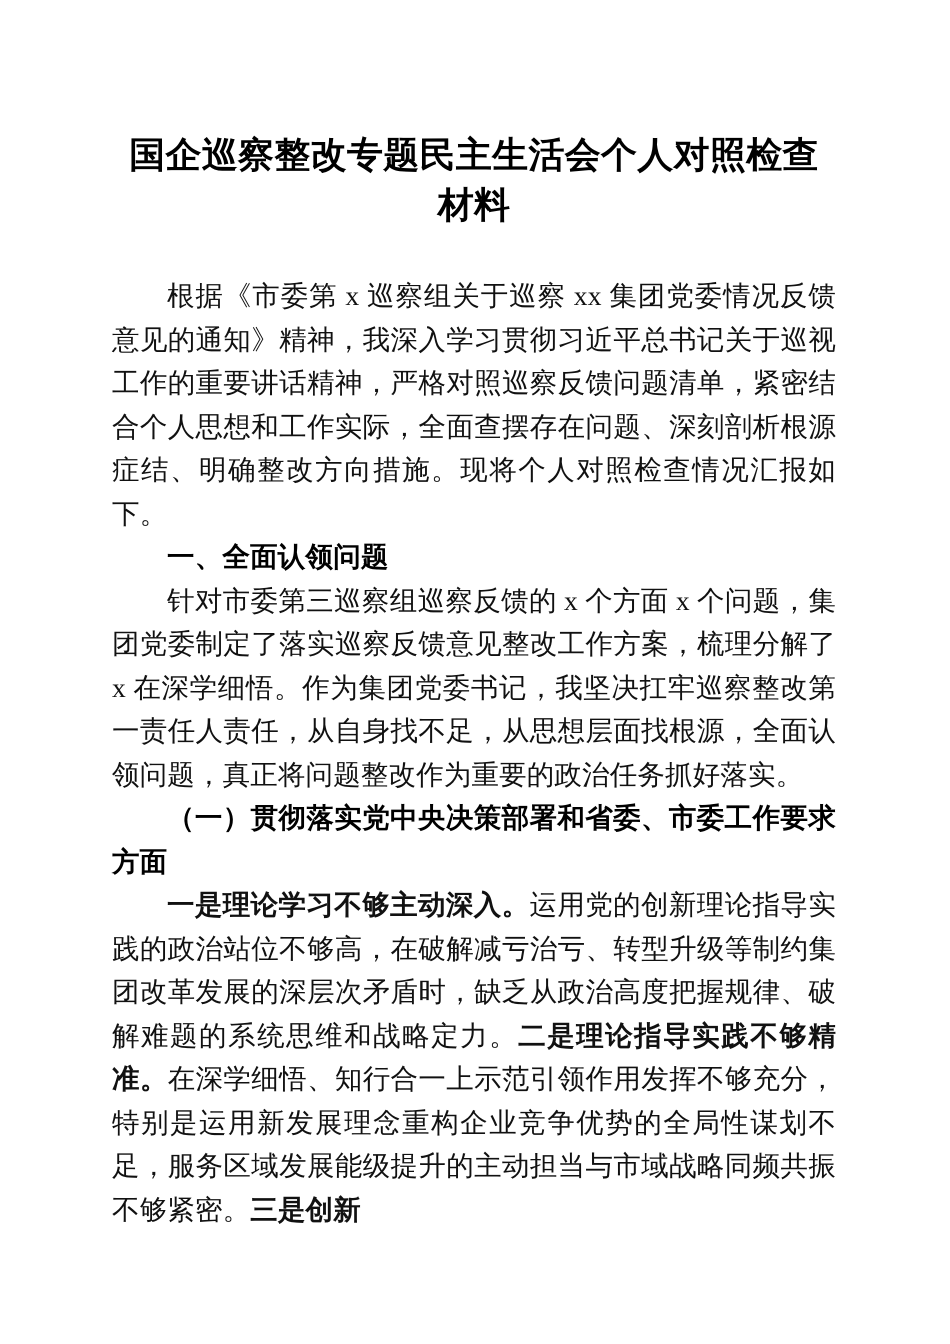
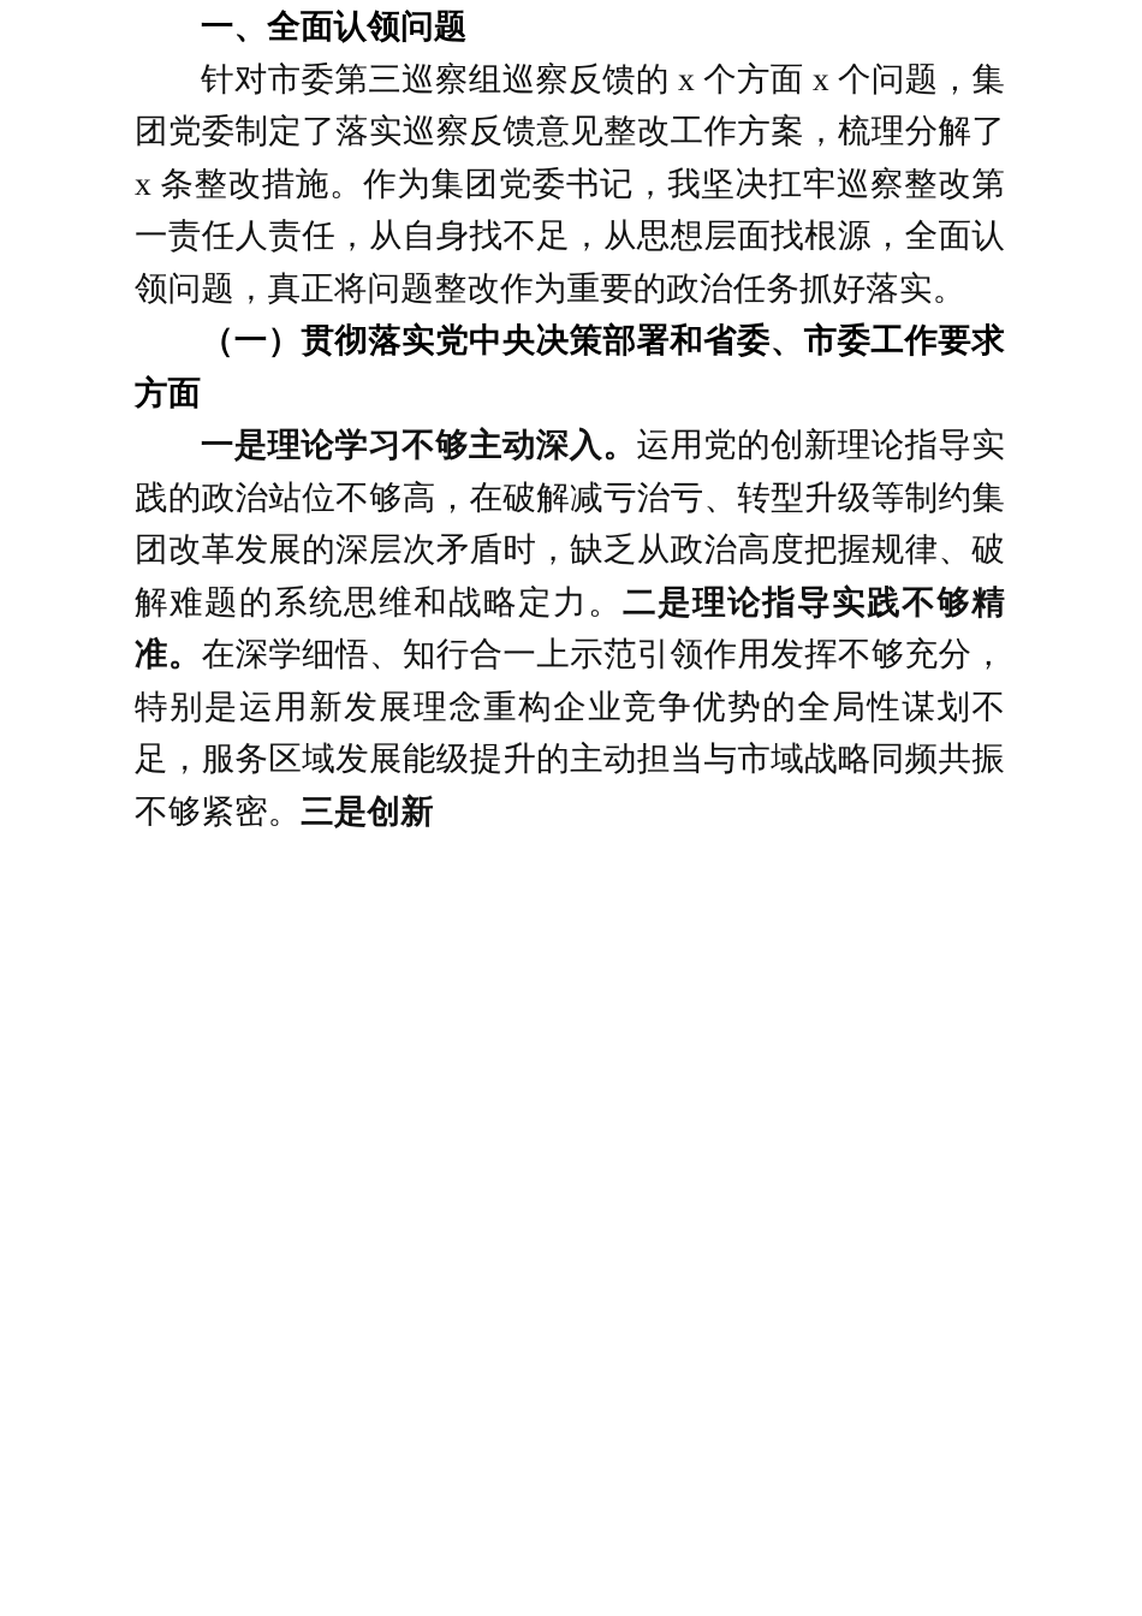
- 国企巡察整改专题民主生活会个人对照检查材料
- 根据《市委第 x 巡察组关于巡察 xx 集团党委情况反馈意见的通知》精神，我深入学习贯彻习近平总书记关于巡视工作的重要讲话精神，严格对照巡察反馈问题清单，紧密结合个人思想和工作实际，全面查摆存在问题、深刻剖析根源症结、明确整改方向措施。现将个人对照检查情况汇报如下。
  一、全面认领问题
- 针对市委第三巡察组巡察反馈的 x 个方面 x 个问题，集团党委制定了落实巡察反馈意见整改工作方案，梳理分解了 x 在深学细悟。作为集团党委书记，我坚决扛牢巡察整改第一责任人责任，从自身找不足，从思想层面找根源，全面认领问题，真正将问题整改作为重要的政治任务抓好落实。
+ 针对市委第三巡察组巡察反馈的 x 个方面 x 个问题，集团党委制定了落实巡察反馈意见整改工作方案，梳理分解了 x 条整改措施。作为集团党委书记，我坚决扛牢巡察整改第一责任人责任，从自身找不足，从思想层面找根源，全面认领问题，真正将问题整改作为重要的政治任务抓好落实。
  （一）贯彻落实党中央决策部署和省委、市委工作要求方面
  一是理论学习不够主动深入。运用党的创新理论指导实践的政治站位不够高，在破解减亏治亏、转型升级等制约集团改革发展的深层次矛盾时，缺乏从政治高度把握规律、破解难题的系统思维和战略定力。二是理论指导实践不够精准。在深学细悟、知行合一上示范引领作用发挥不够充分，特别是运用新发展理念重构企业竞争优势的全局性谋划不足，服务区域发展能级提升的主动担当与市域战略同频共振不够紧密。三是创新
